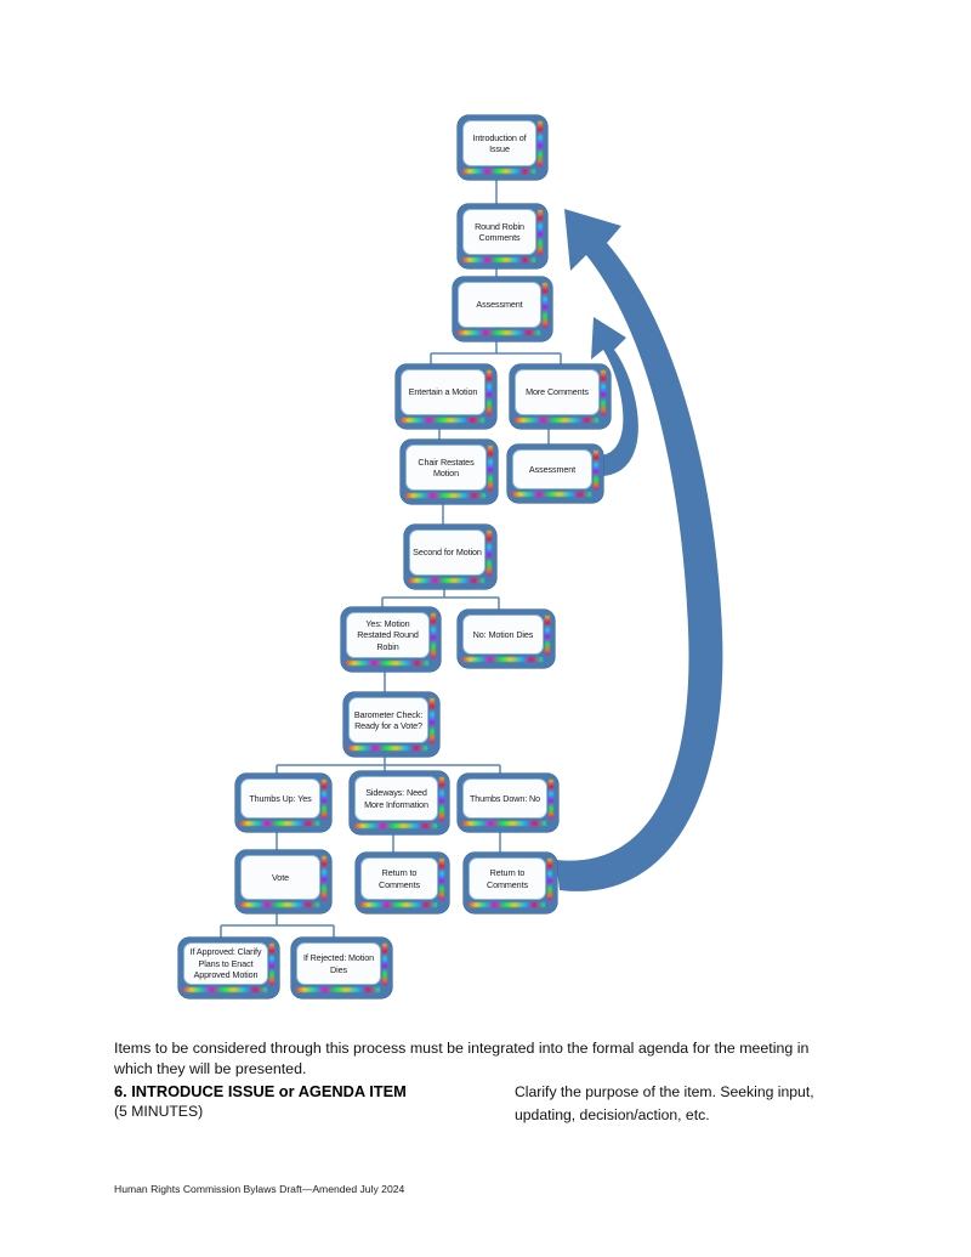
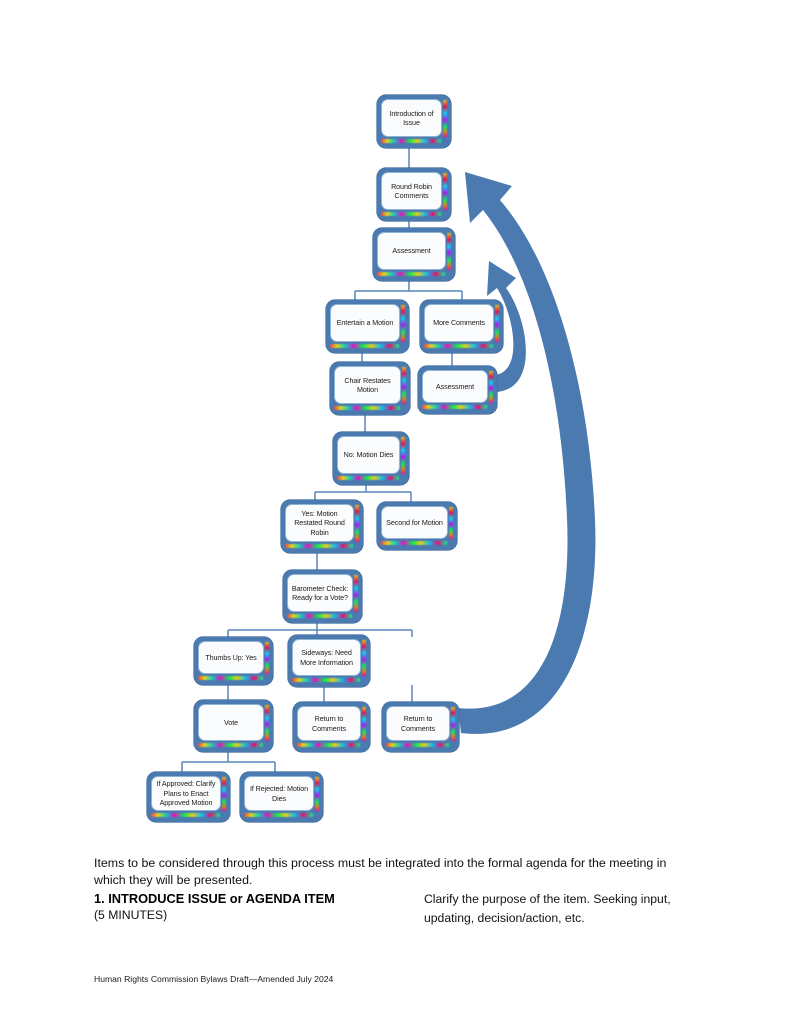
  Introduction of
  Issue
  Round Robin
  Comments
  Assessment
  Entertain a Motion
  More Comments
  Chair Restates
  Motion
  Assessment
- Second for Motion
+ No: Motion Dies
  Yes: Motion
  Restated Round
  Robin
- No: Motion Dies
+ Second for Motion
  Barometer Check:
  Ready for a Vote?
  Thumbs Up: Yes
  Sideways: Need
  More Information
- Thumbs Down: No
  Vote
  Return to
  Comments
  Return to
  Comments
  If Approved: Clarify
  Plans to Enact
  Approved Motion
  If Rejected: Motion
  Dies
  Items to be considered through this process must be integrated into the formal agenda for the meeting in which they will be presented.
- 6. INTRODUCE ISSUE or AGENDA ITEM
+ 1. INTRODUCE ISSUE or AGENDA ITEM
  (5 MINUTES)
  Clarify the purpose of the item. Seeking input, updating, decision/action, etc.
  Human Rights Commission Bylaws Draft—Amended July 2024
